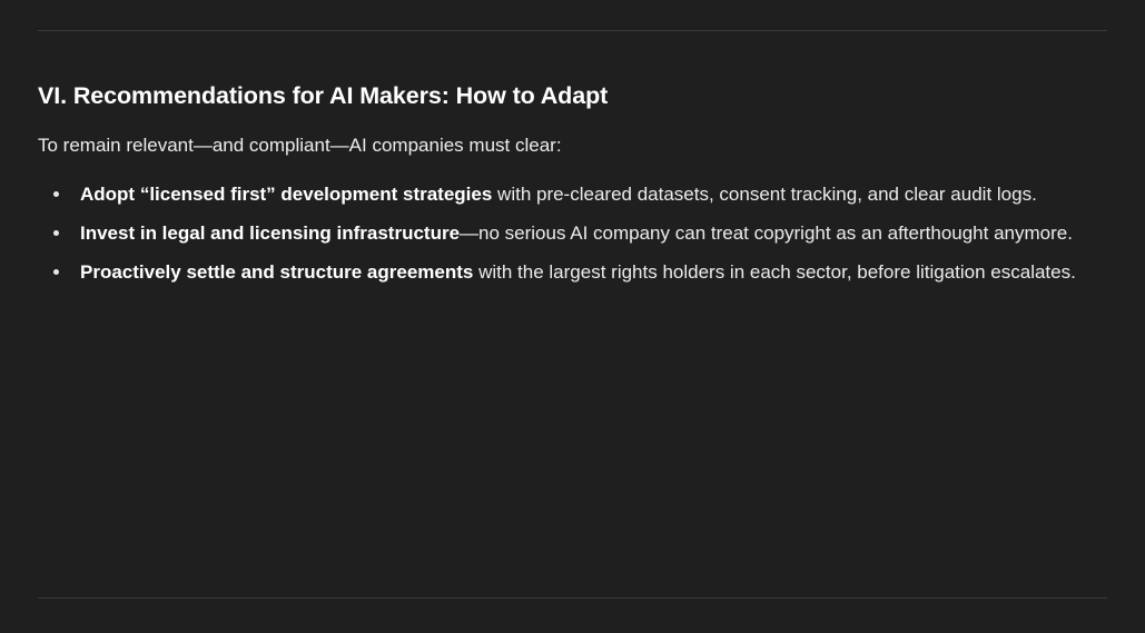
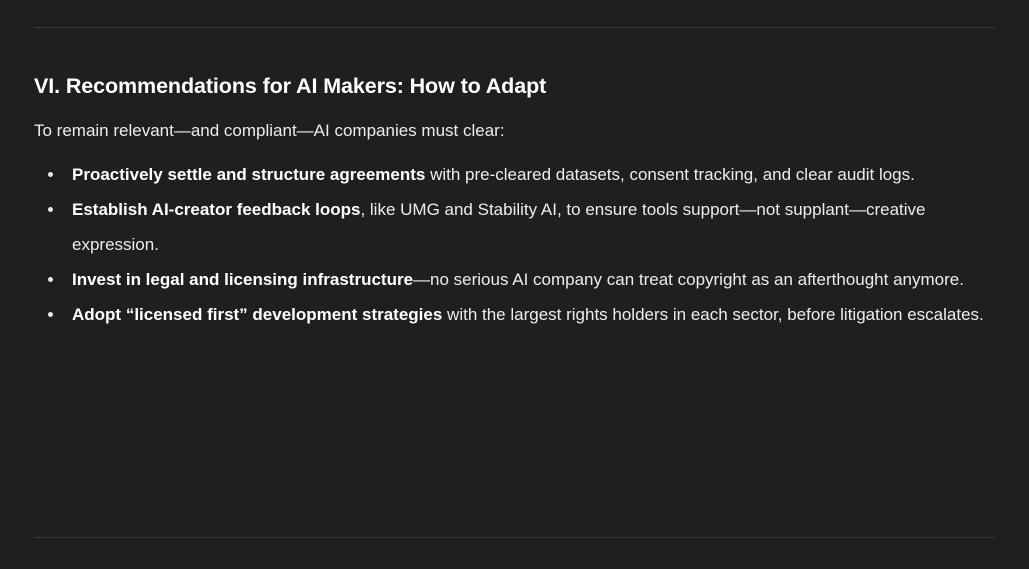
  VI. Recommendations for AI Makers: How to Adapt
  To remain relevant—and compliant—AI companies must clear:
- Adopt “licensed first” development strategies with pre-cleared datasets, consent tracking, and clear audit logs.
+ Proactively settle and structure agreements with pre-cleared datasets, consent tracking, and clear audit logs.
+ Establish AI-creator feedback loops, like UMG and Stability AI, to ensure tools support—not supplant—creative expression.
  Invest in legal and licensing infrastructure—no serious AI company can treat copyright as an afterthought anymore.
- Proactively settle and structure agreements with the largest rights holders in each sector, before litigation escalates.
+ Adopt “licensed first” development strategies with the largest rights holders in each sector, before litigation escalates.
